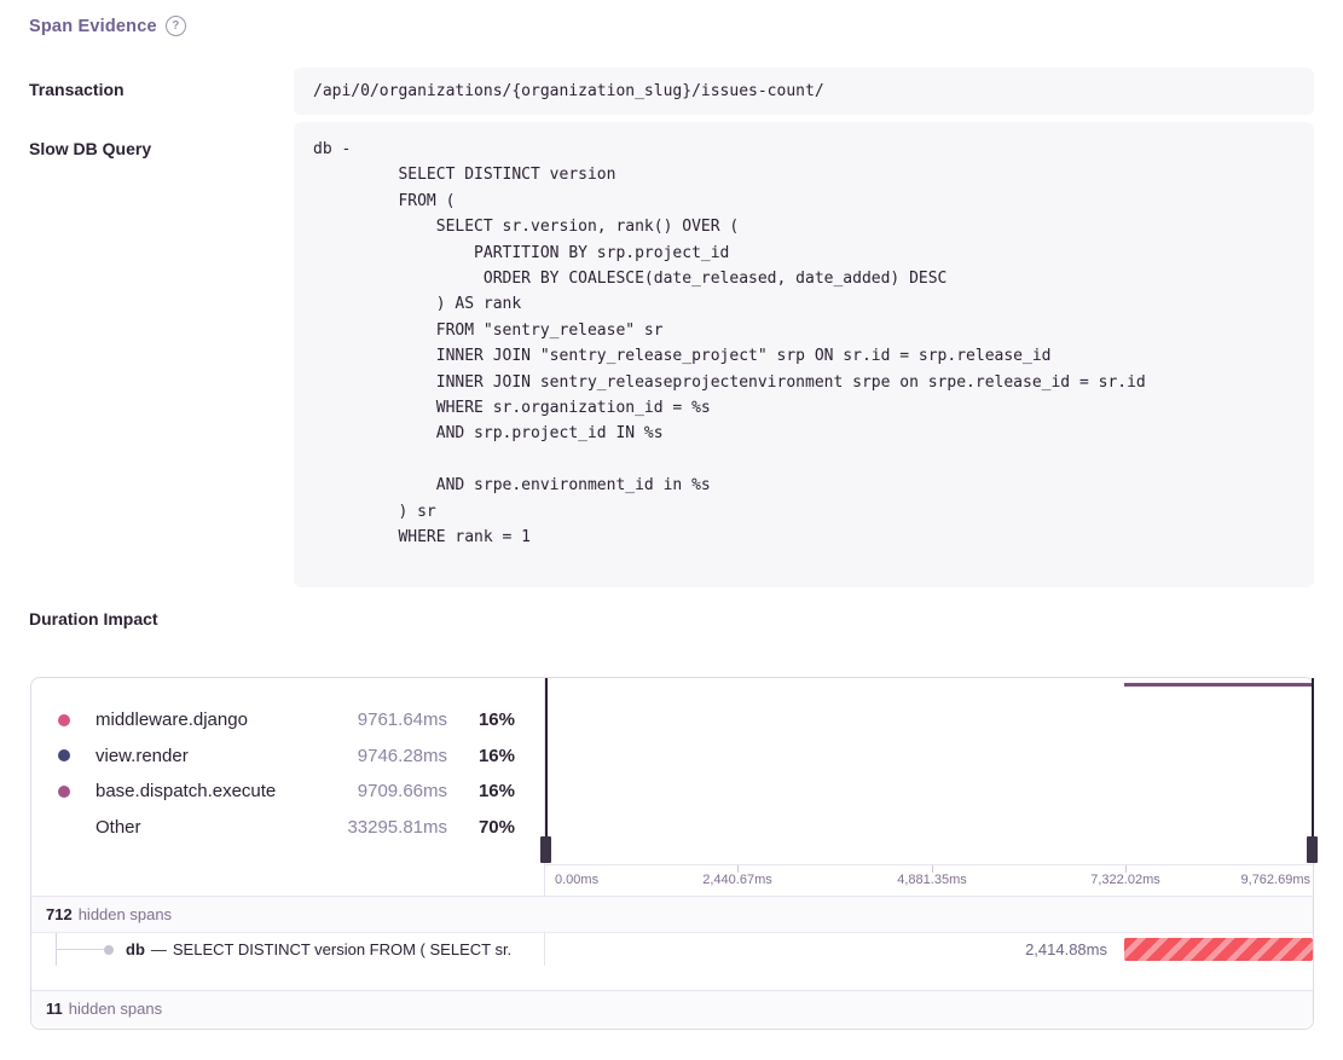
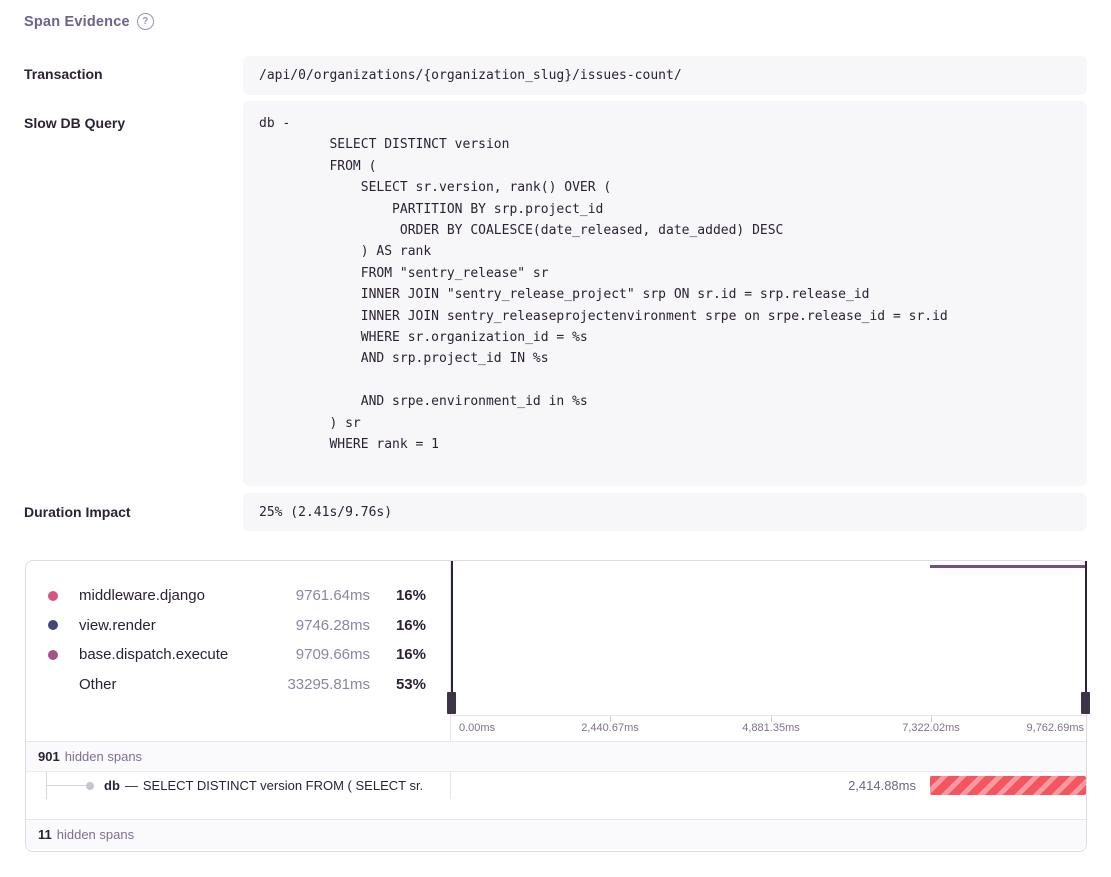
  Span Evidence
  ?
  Transaction
  /api/0/organizations/{organization_slug}/issues-count/
  Slow DB Query
  db -
  SELECT DISTINCT version
  FROM (
  SELECT sr.version, rank() OVER (
  PARTITION BY srp.project_id
  ORDER BY COALESCE(date_released, date_added) DESC
  ) AS rank
  FROM "sentry_release" sr
  INNER JOIN "sentry_release_project" srp ON sr.id = srp.release_id
  INNER JOIN sentry_releaseprojectenvironment srpe on srpe.release_id = sr.id
  WHERE sr.organization_id = %s
  AND srp.project_id IN %s
  AND srpe.environment_id in %s
  ) sr
  WHERE rank = 1
  Duration Impact
+ 25% (2.41s/9.76s)
  middleware.django
  9761.64ms
  16%
  view.render
  9746.28ms
  16%
  base.dispatch.execute
  9709.66ms
  16%
  Other
  33295.81ms
- 70%
+ 53%
  0.00ms
  2,440.67ms
  4,881.35ms
  7,322.02ms
  9,762.69ms
- 712
+ 901
  hidden spans
  db
  —
  SELECT DISTINCT version FROM ( SELECT sr.
  2,414.88ms
  11
  hidden spans
